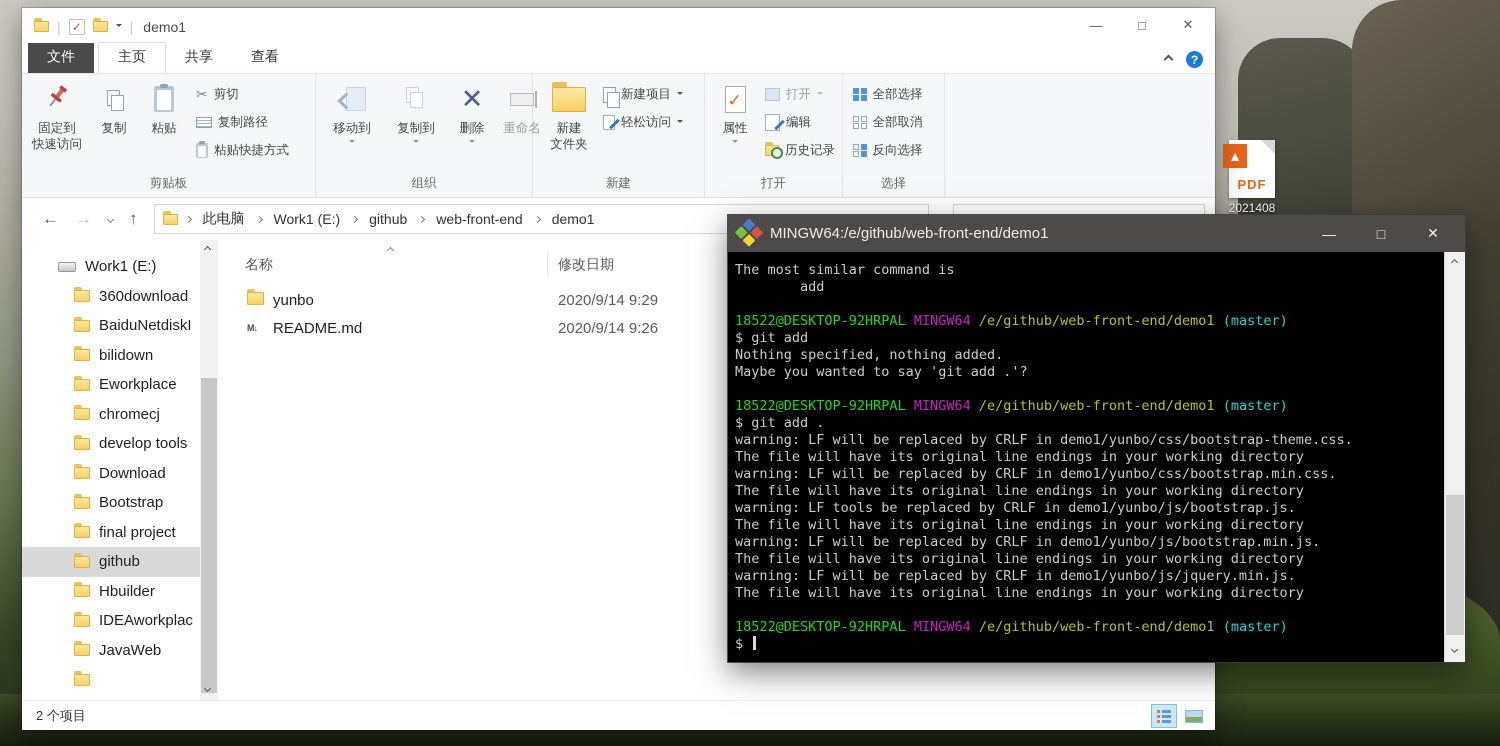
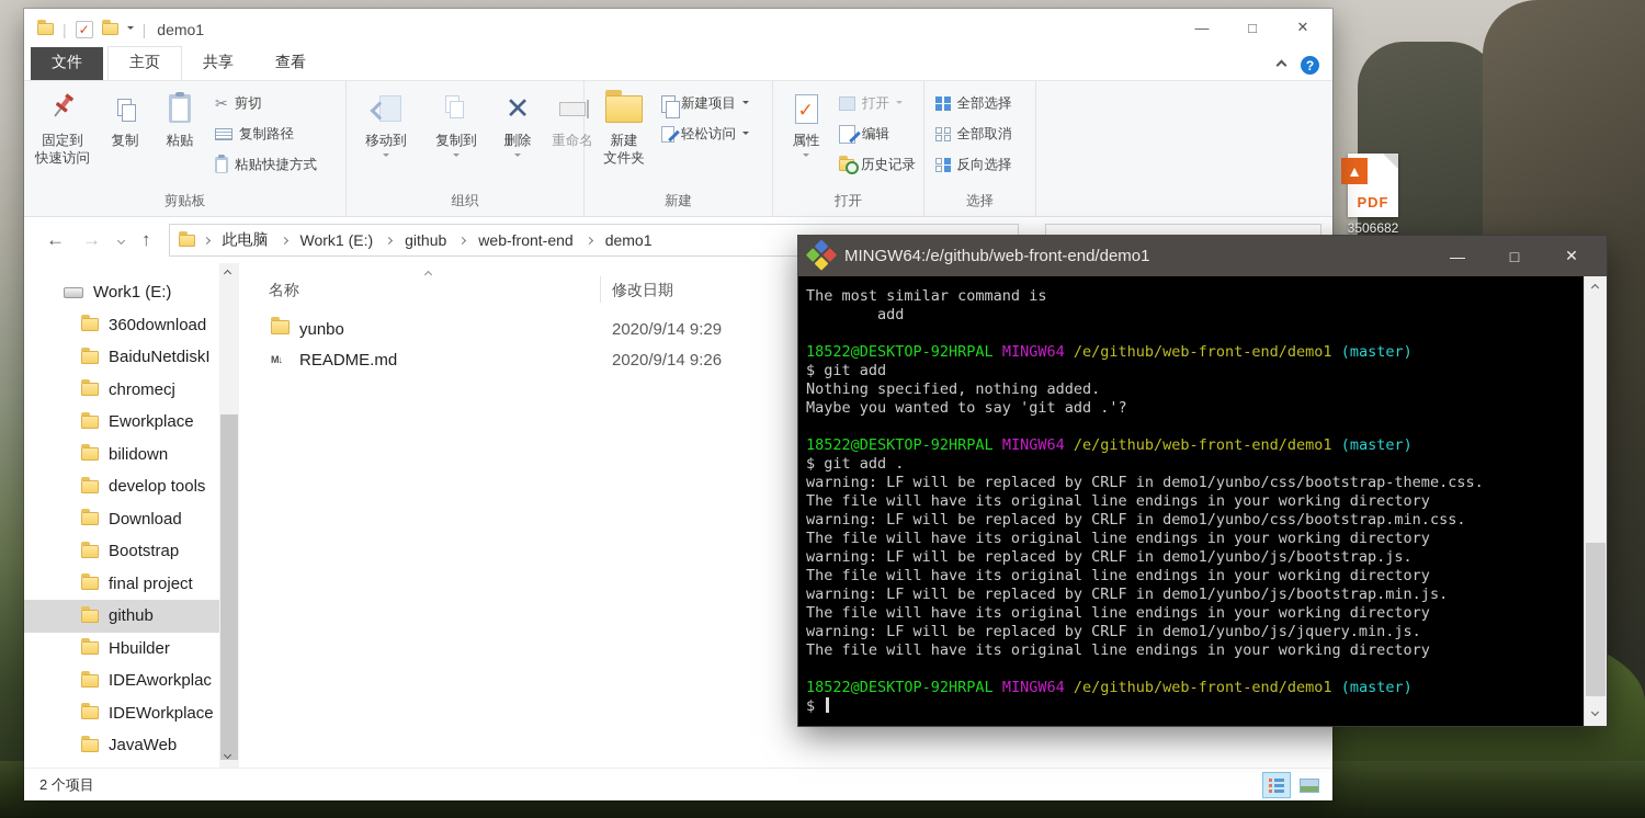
  ▲
  PDF
- 2021408
+ 3506682
  |
  ✓
  |
  demo1
  —
  □
  ✕
  文件
  主页
  共享
  查看
  ?
  固定到
  快速访问
  复制
  粘贴
  ✂
  剪切
  复制路径
  粘贴快捷方式
  剪贴板
  移动到
  复制到
  ✕
  删除
  重命名
  组织
  新建
  文件夹
  新建项目
  轻松访问
  新建
  ✓
  属性
  打开
  编辑
  历史记录
  打开
  全部选择
  全部取消
  反向选择
  选择
  ←
  →
  ↑
  此电脑
  Work1 (E:)
  github
  web-front-end
  demo1
  Work1 (E:)
  360download
  BaiduNetdiskI
- bilidown
+ chromecj
  Eworkplace
- chromecj
+ bilidown
  develop tools
  Download
  Bootstrap
  final project
  github
  Hbuilder
  IDEAworkplac
+ IDEWorkplace
  JavaWeb
  名称
  修改日期
  yunbo
  2020/9/14 9:29
  M↓
  README.md
  2020/9/14 9:26
  2 个项目
  MINGW64:/e/github/web-front-end/demo1
  —
  □
  ✕
  The most similar command is
  add
  18522@DESKTOP-92HRPAL MINGW64 /e/github/web-front-end/demo1 (master)
  $ git add
  Nothing specified, nothing added.
  Maybe you wanted to say 'git add .'?
  18522@DESKTOP-92HRPAL MINGW64 /e/github/web-front-end/demo1 (master)
  $ git add .
  warning: LF will be replaced by CRLF in demo1/yunbo/css/bootstrap-theme.css.
  The file will have its original line endings in your working directory
  warning: LF will be replaced by CRLF in demo1/yunbo/css/bootstrap.min.css.
  The file will have its original line endings in your working directory
- warning: LF tools be replaced by CRLF in demo1/yunbo/js/bootstrap.js.
+ warning: LF will be replaced by CRLF in demo1/yunbo/js/bootstrap.js.
  The file will have its original line endings in your working directory
  warning: LF will be replaced by CRLF in demo1/yunbo/js/bootstrap.min.js.
  The file will have its original line endings in your working directory
  warning: LF will be replaced by CRLF in demo1/yunbo/js/jquery.min.js.
  The file will have its original line endings in your working directory
  18522@DESKTOP-92HRPAL MINGW64 /e/github/web-front-end/demo1 (master)
  $
